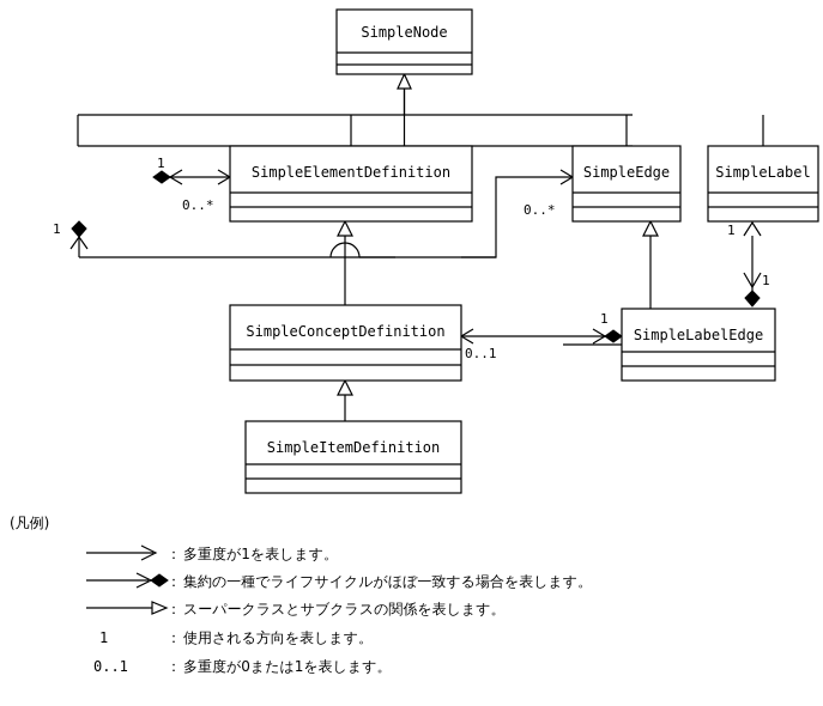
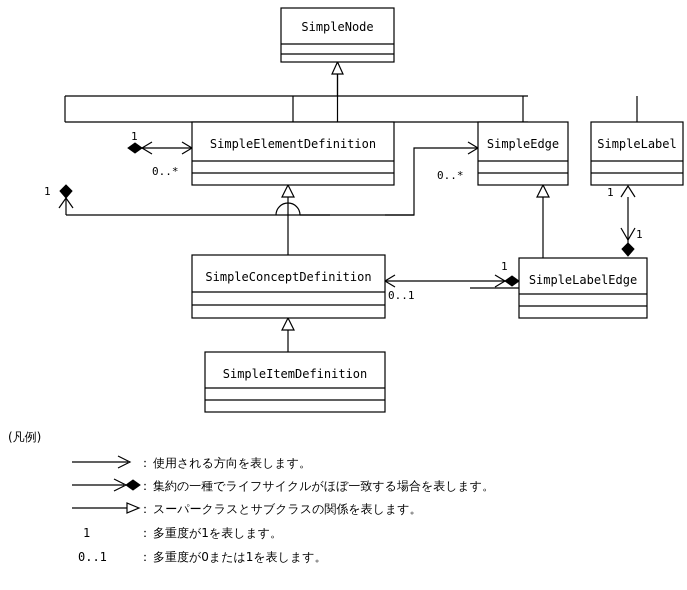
  SimpleNode
  SimpleElementDefinition
  SimpleEdge
  SimpleLabel
  SimpleConceptDefinition
  SimpleLabelEdge
  SimpleItemDefinition
  1
  0..*
  1
  0..*
  1
  1
  1
  0..1
  (凡例)
  ：
- 多重度が1を表します。
+ 使用される方向を表します。
  ：
  集約の一種でライフサイクルがほぼ一致する場合を表します。
  ：
  スーパークラスとサブクラスの関係を表します。
  1
  ：
- 使用される方向を表します。
+ 多重度が1を表します。
  0..1
  ：
  多重度が0または1を表します。
